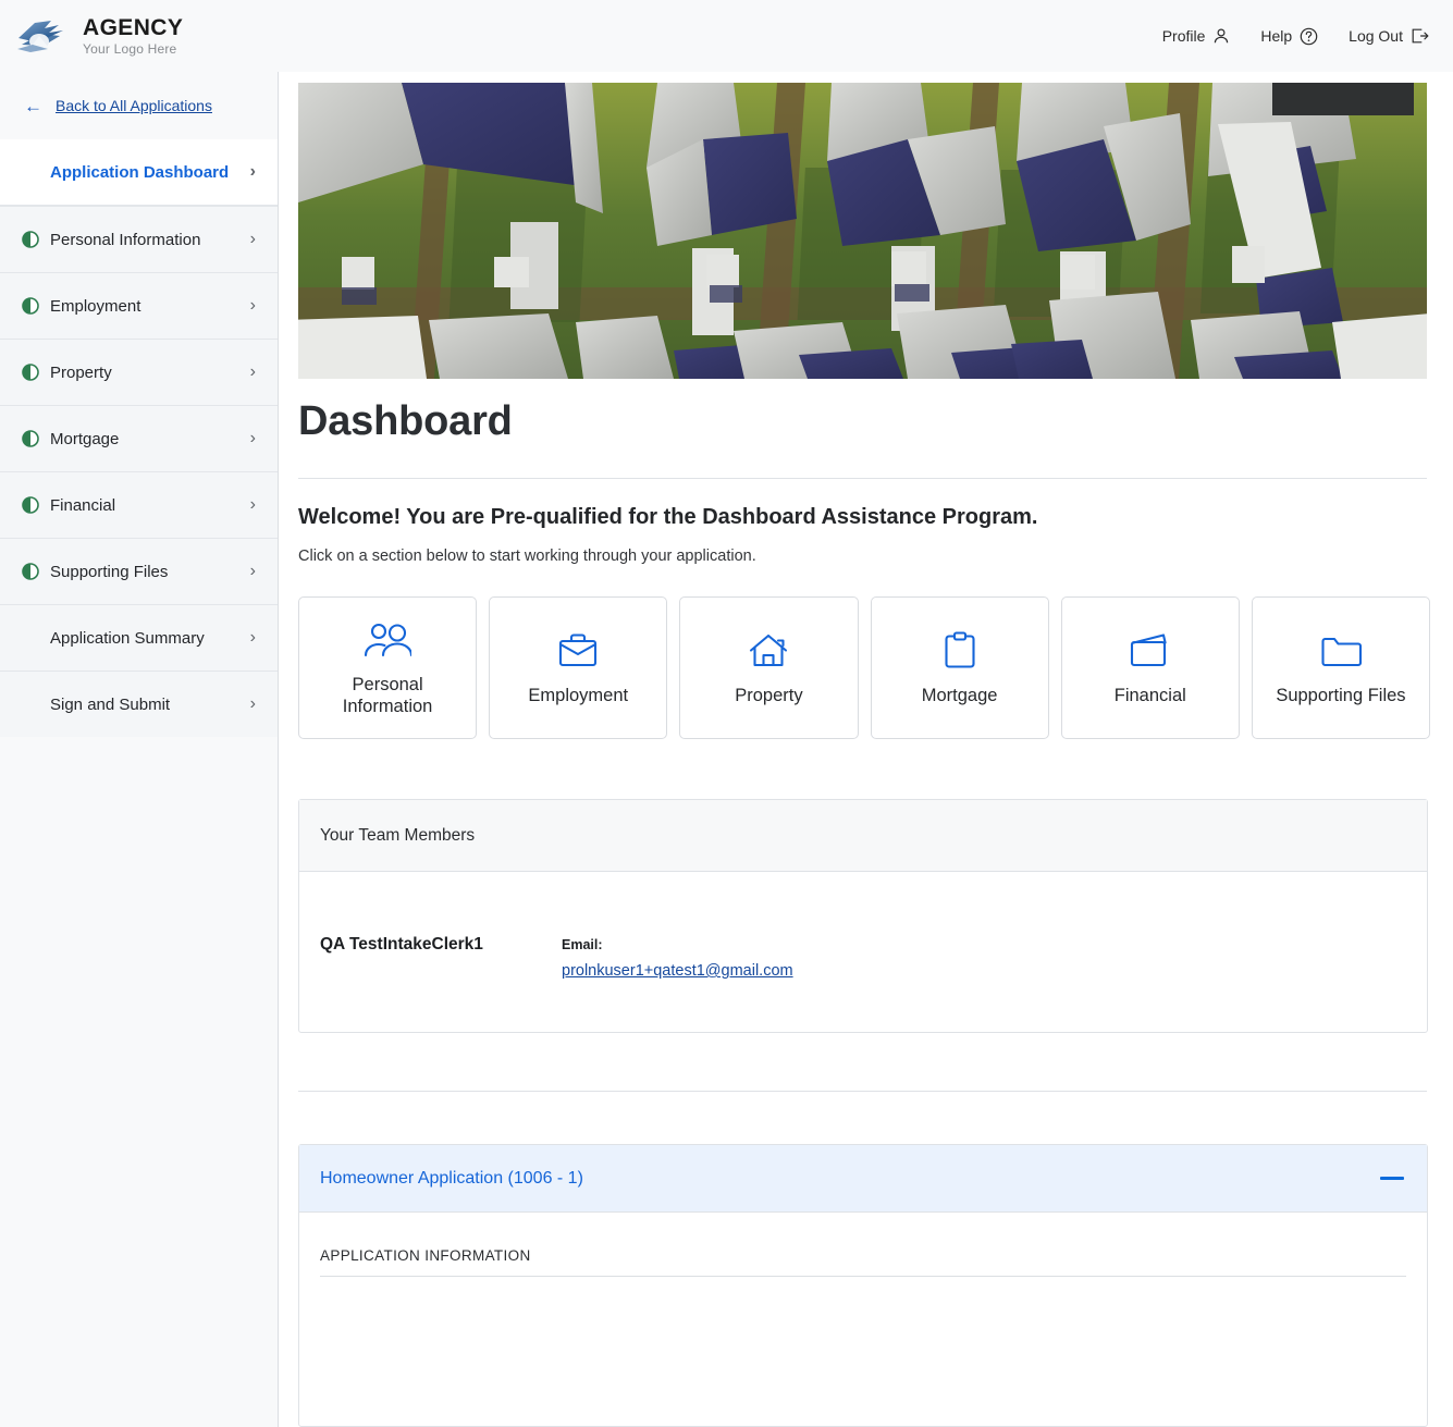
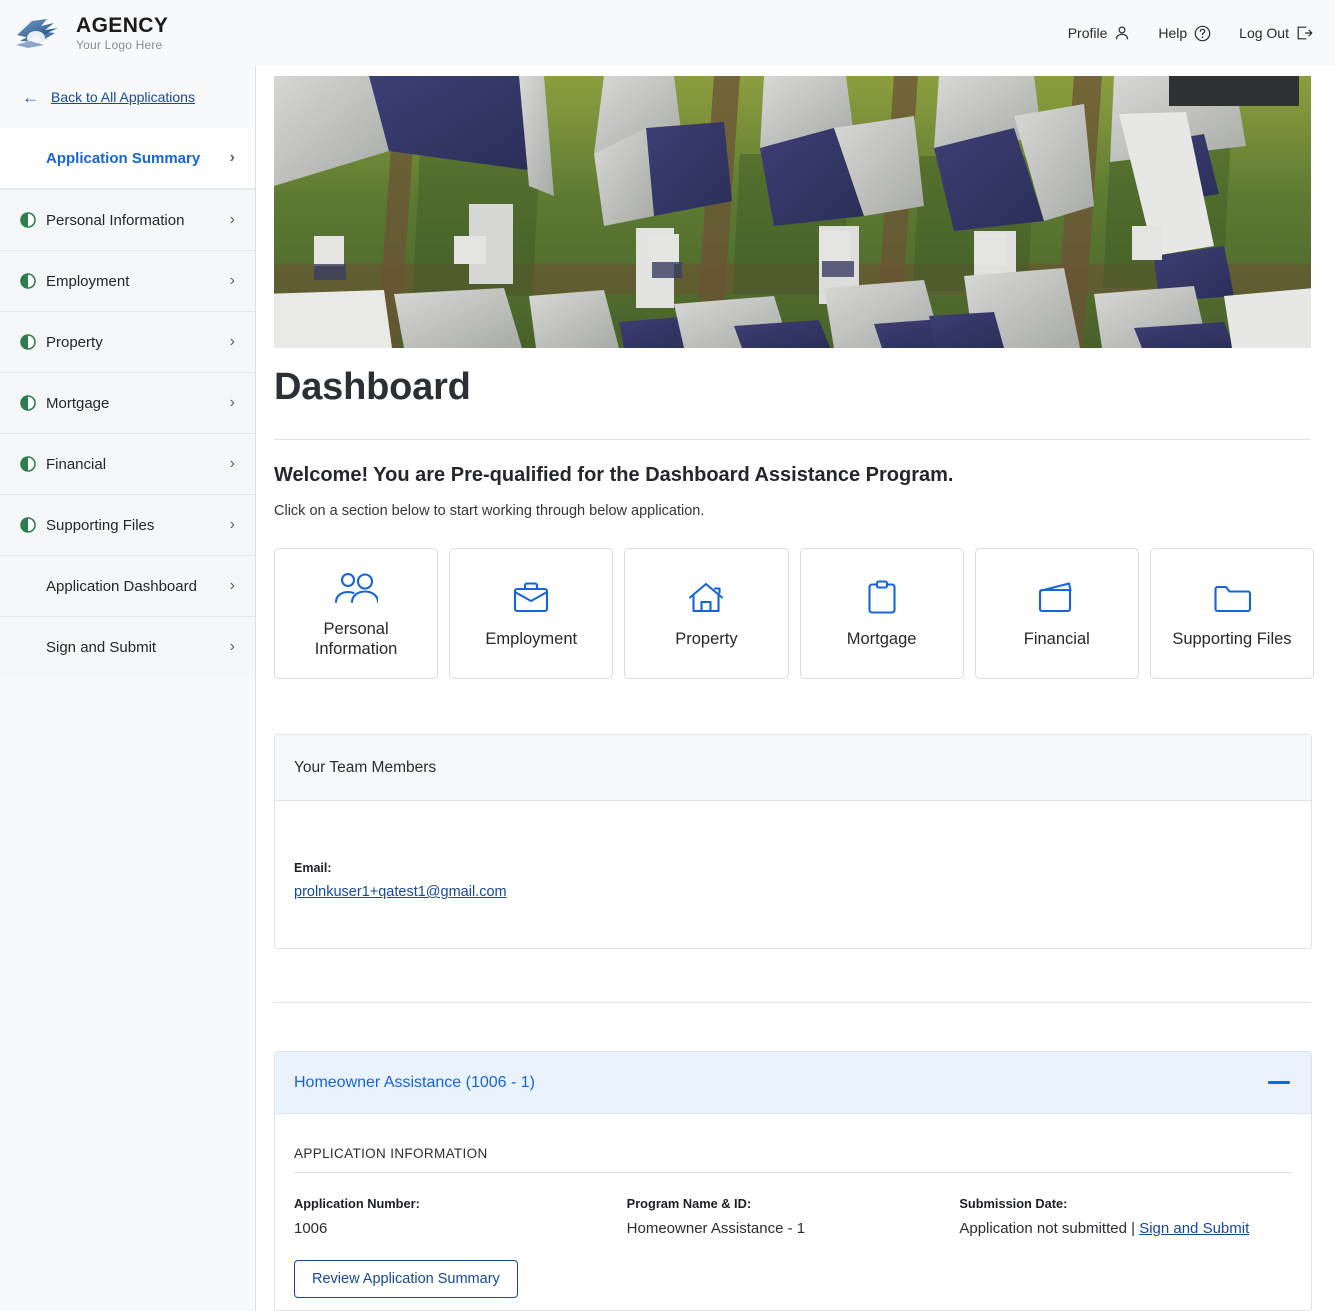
  AGENCY
  Your Logo Here
  Profile
  Help
  Log Out
  ←
  Back to All Applications
- Application Dashboard
+ Application Summary
  ›
  Personal Information
  ›
  Employment
  ›
  Property
  ›
  Mortgage
  ›
  Financial
  ›
  Supporting Files
  ›
- Application Summary
+ Application Dashboard
  ›
  Sign and Submit
  ›
  Dashboard
  Welcome! You are Pre-qualified for the Dashboard Assistance Program.
- Click on a section below to start working through your application.
+ Click on a section below to start working through below application.
  Personal Information
  Employment
  Property
  Mortgage
  Financial
  Supporting Files
  Your Team Members
- QA TestIntakeClerk1
  Email:
  prolnkuser1+qatest1@gmail.com
- Homeowner Application (1006 - 1)
+ Homeowner Assistance (1006 - 1)
  APPLICATION INFORMATION
+ Application Number:
+ 1006
+ Program Name & ID:
+ Homeowner Assistance - 1
+ Submission Date:
+ Application not submitted | Sign and Submit
+ Review Application Summary
